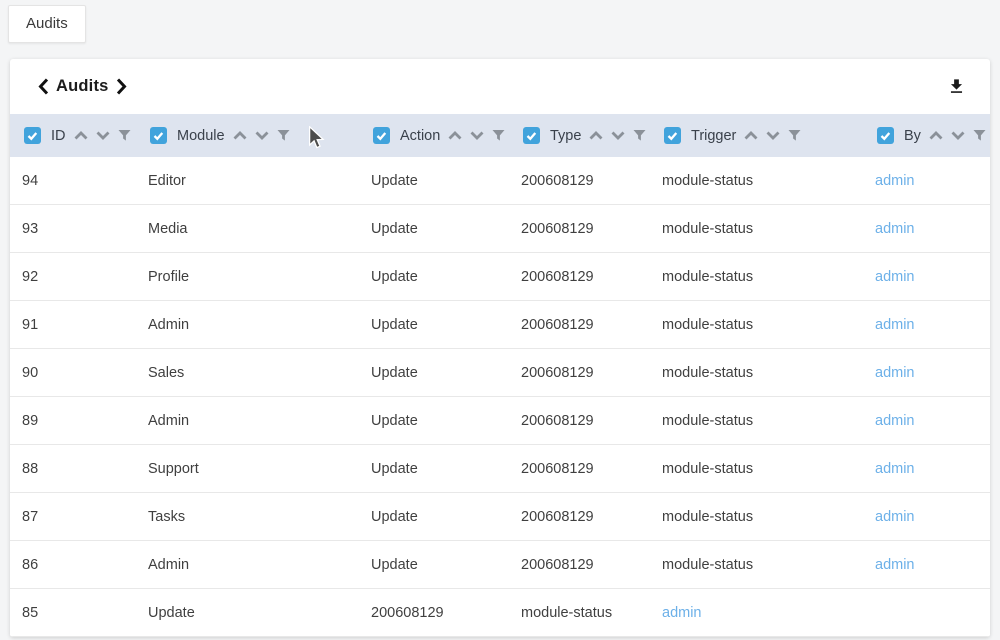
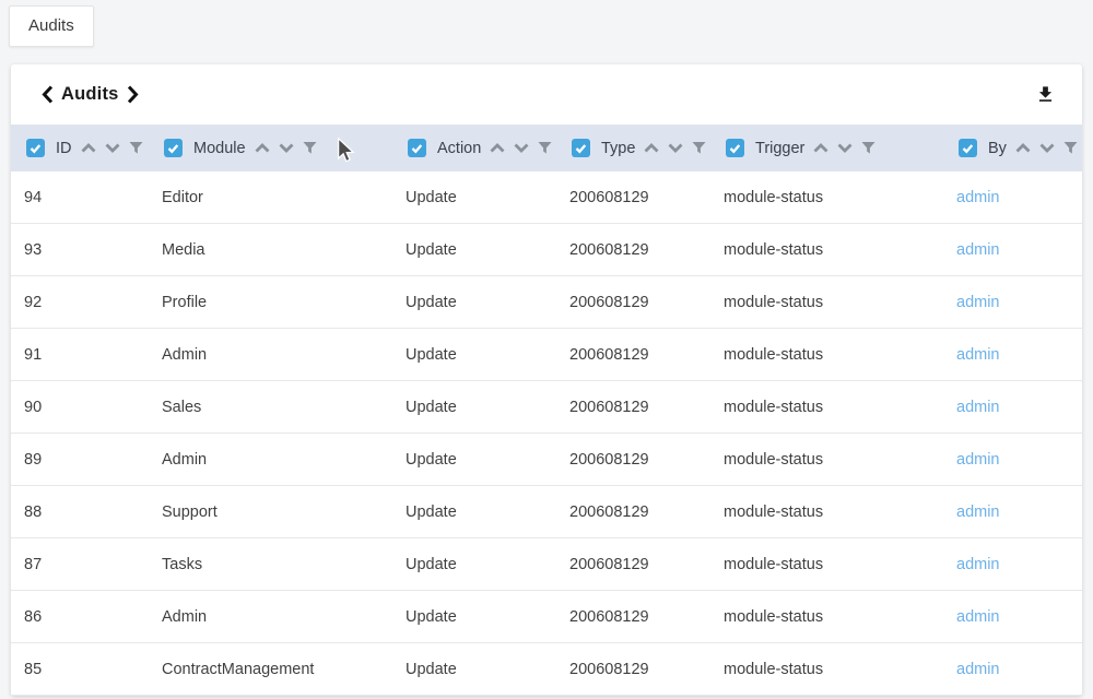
  Audits
  Audits
  ID
  Module
  Action
  Type
  Trigger
  By
  94
  Editor
  Update
  200608129
  module-status
  admin
  93
  Media
  Update
  200608129
  module-status
  admin
  92
  Profile
  Update
  200608129
  module-status
  admin
  91
  Admin
  Update
  200608129
  module-status
  admin
  90
  Sales
  Update
  200608129
  module-status
  admin
  89
  Admin
  Update
  200608129
  module-status
  admin
  88
  Support
  Update
  200608129
  module-status
  admin
  87
  Tasks
  Update
  200608129
  module-status
  admin
  86
  Admin
  Update
  200608129
  module-status
  admin
  85
+ ContractManagement
  Update
  200608129
  module-status
  admin
